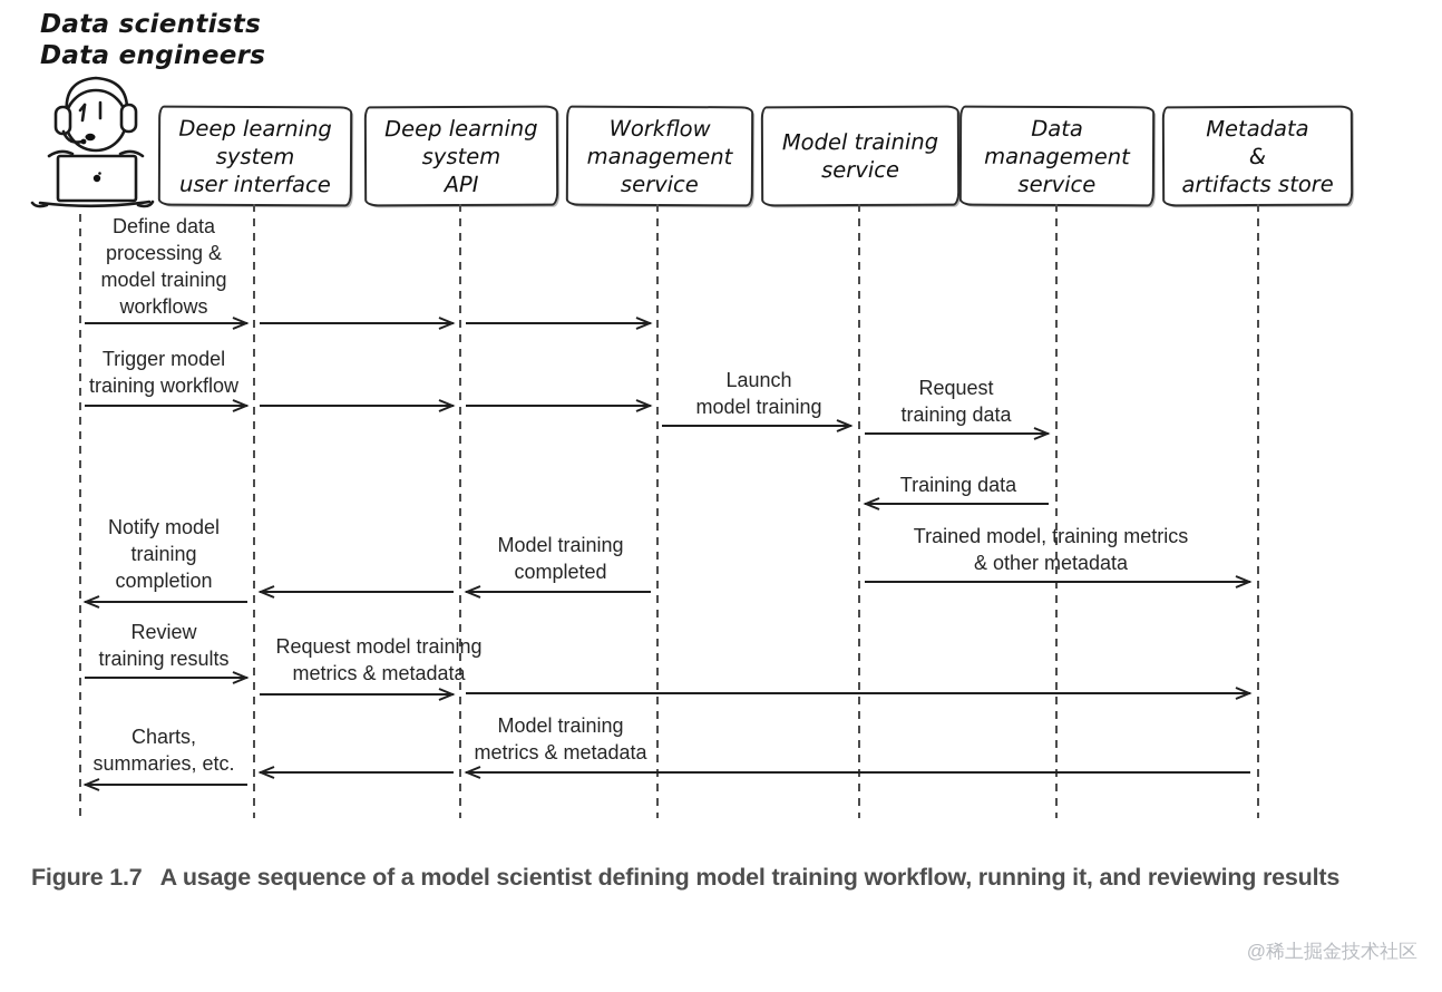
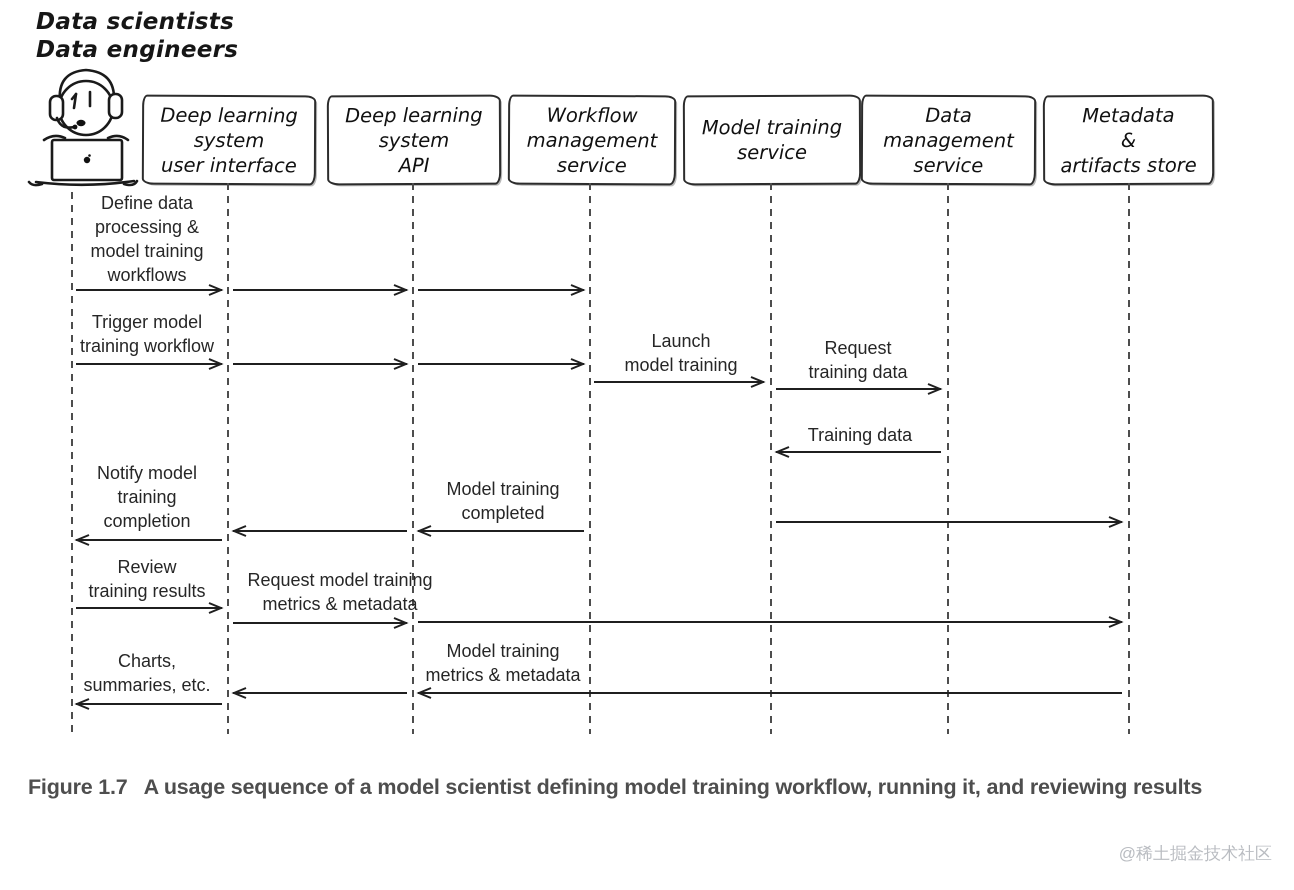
  Data scientists
  Data engineers
  Deep learning
  system
  user interface
  Deep learning
  system
  API
  Workflow
  management
  service
  Model training
  service
  Data
  management
  service
  Metadata
  &
  artifacts store
  Define data
  processing &
  model training
  workflows
  Trigger model
  training workflow
  Launch
  model training
  Request
  training data
  Training data
- Trained model, training metrics
- & other metadata
  Model training
  completed
  Notify model
  training
  completion
  Review
  training results
  Request model training
  metrics & metadata
  Model training
  metrics & metadata
  Charts,
  summaries, etc.
  Figure 1.7 A usage sequence of a model scientist defining model training workflow, running it, and reviewing results
  @稀土掘金技术社区
